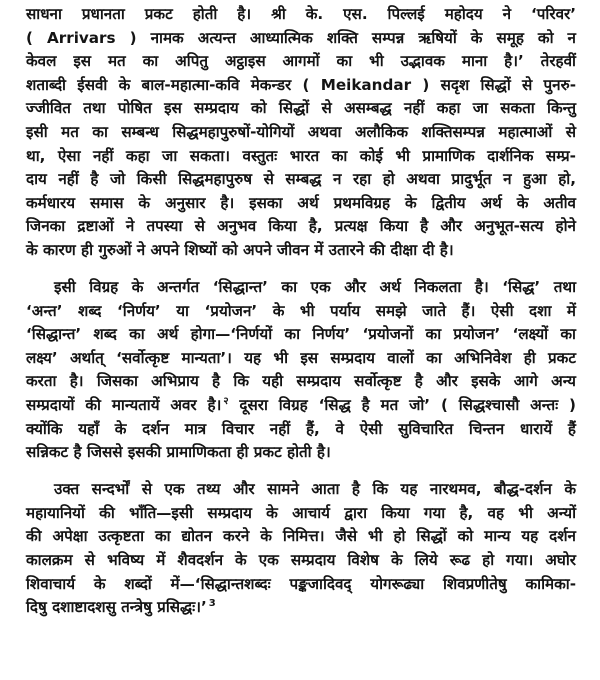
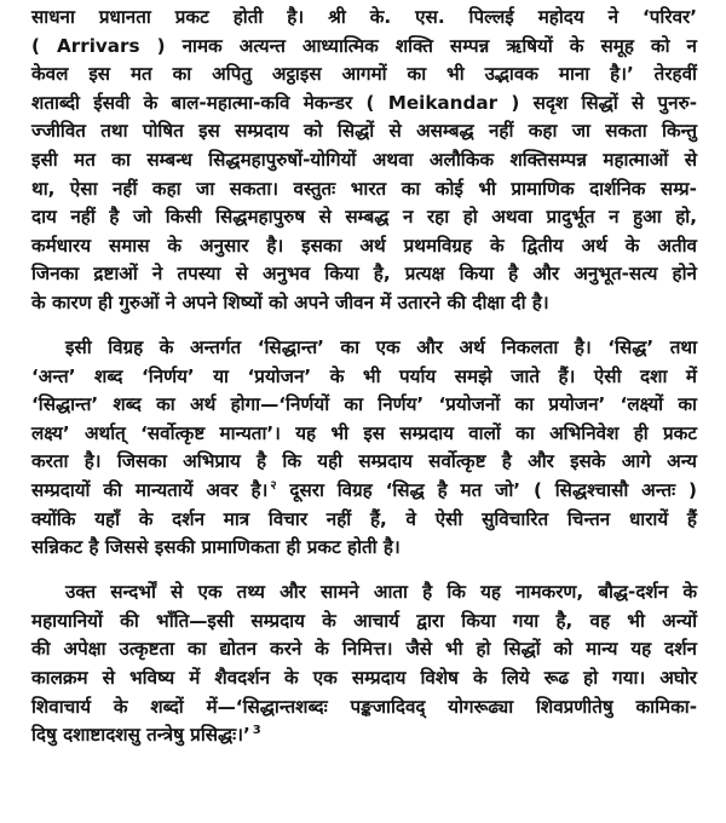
  साधना प्रधानता प्रकट होती है। श्री के. एस. पिल्लई महोदय ने ‘परिवर’
  ( Arrivars ) नामक अत्यन्त आध्यात्मिक शक्ति सम्पन्न ऋषियों के समूह को न
  केवल इस मत का अपितु अट्ठाइस आगमों का भी उद्भावक माना है।’ तेरहवीं
  शताब्दी ईसवी के बाल-महात्मा-कवि मेकन्डर ( Meikandar ) सदृश सिद्धों से पुनरु-
  ज्जीवित तथा पोषित इस सम्प्रदाय को सिद्धों से असम्बद्ध नहीं कहा जा सकता किन्तु
  इसी मत का सम्बन्ध सिद्धमहापुरुषों-योगियों अथवा अलौकिक शक्तिसम्पन्न महात्माओं से
  था, ऐसा नहीं कहा जा सकता। वस्तुतः भारत का कोई भी प्रामाणिक दार्शनिक सम्प्र-
  दाय नहीं है जो किसी सिद्धमहापुरुष से सम्बद्ध न रहा हो अथवा प्रादुर्भूत न हुआ हो,
  कर्मधारय समास के अनुसार है। इसका अर्थ प्रथमविग्रह के द्वितीय अर्थ के अतीव
  जिनका द्रष्टाओं ने तपस्या से अनुभव किया है, प्रत्यक्ष किया है और अनुभूत-सत्य होने
  के कारण ही गुरुओं ने अपने शिष्यों को अपने जीवन में उतारने की दीक्षा दी है।
  इसी विग्रह के अन्तर्गत ‘सिद्धान्त’ का एक और अर्थ निकलता है। ‘सिद्ध’ तथा
  ‘अन्त’ शब्द ‘निर्णय’ या ‘प्रयोजन’ के भी पर्याय समझे जाते हैं। ऐसी दशा में
  ‘सिद्धान्त’ शब्द का अर्थ होगा—‘निर्णयों का निर्णय’ ‘प्रयोजनों का प्रयोजन’ ‘लक्ष्यों का
  लक्ष्य’ अर्थात् ‘सर्वोत्कृष्ट मान्यता’। यह भी इस सम्प्रदाय वालों का अभिनिवेश ही प्रकट
  करता है। जिसका अभिप्राय है कि यही सम्प्रदाय सर्वोत्कृष्ट है और इसके आगे अन्य
  सम्प्रदायों की मान्यतायें अवर है। २ दूसरा विग्रह ‘सिद्ध है मत जो’ ( सिद्धश्चासौ अन्तः )
  क्योंकि यहाँ के दर्शन मात्र विचार नहीं हैं, वे ऐसी सुविचारित चिन्तन धारायें हैं
  सन्निकट है जिससे इसकी प्रामाणिकता ही प्रकट होती है।
- उक्त सन्दर्भों से एक तथ्य और सामने आता है कि यह नारथमव, बौद्ध-दर्शन के
+ उक्त सन्दर्भों से एक तथ्य और सामने आता है कि यह नामकरण, बौद्ध-दर्शन के
  महायानियों की भाँति—इसी सम्प्रदाय के आचार्य द्वारा किया गया है, वह भी अन्यों
  की अपेक्षा उत्कृष्टता का द्योतन करने के निमित्त। जैसे भी हो सिद्धों को मान्य यह दर्शन
  कालक्रम से भविष्य में शैवदर्शन के एक सम्प्रदाय विशेष के लिये रूढ हो गया। अघोर
  शिवाचार्य के शब्दों में—‘सिद्धान्तशब्दः पङ्कजादिवद् योगरूढ्या शिवप्रणीतेषु कामिका-
  दिषु दशाष्टादशसु तन्त्रेषु प्रसिद्धः।’ 3
